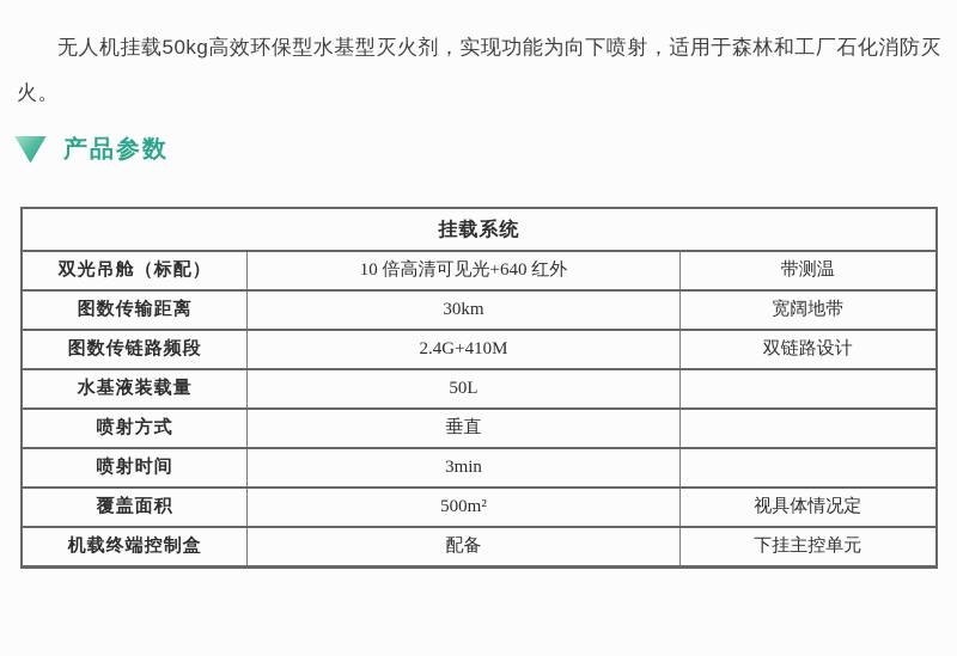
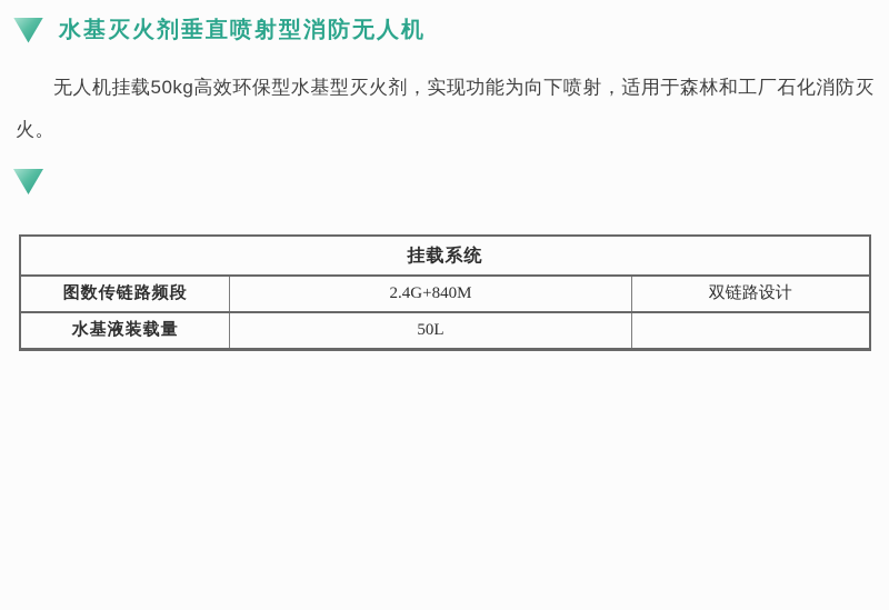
+ 水基灭火剂垂直喷射型消防无人机
  无人机挂载50kg高效环保型水基型灭火剂，实现功能为向下喷射，适用于森林和工厂石化消防灭火。
- 产品参数
  挂载系统
- 双光吊舱（标配）	10 倍高清可见光+640 红外	带测温
- 图数传输距离	30km	宽阔地带
- 图数传链路频段	2.4G+410M	双链路设计
+ 图数传链路频段	2.4G+840M	双链路设计
  水基液装载量	50L
- 喷射方式	垂直
- 喷射时间	3min
- 覆盖面积	500m²	视具体情况定
- 机载终端控制盒	配备	下挂主控单元
